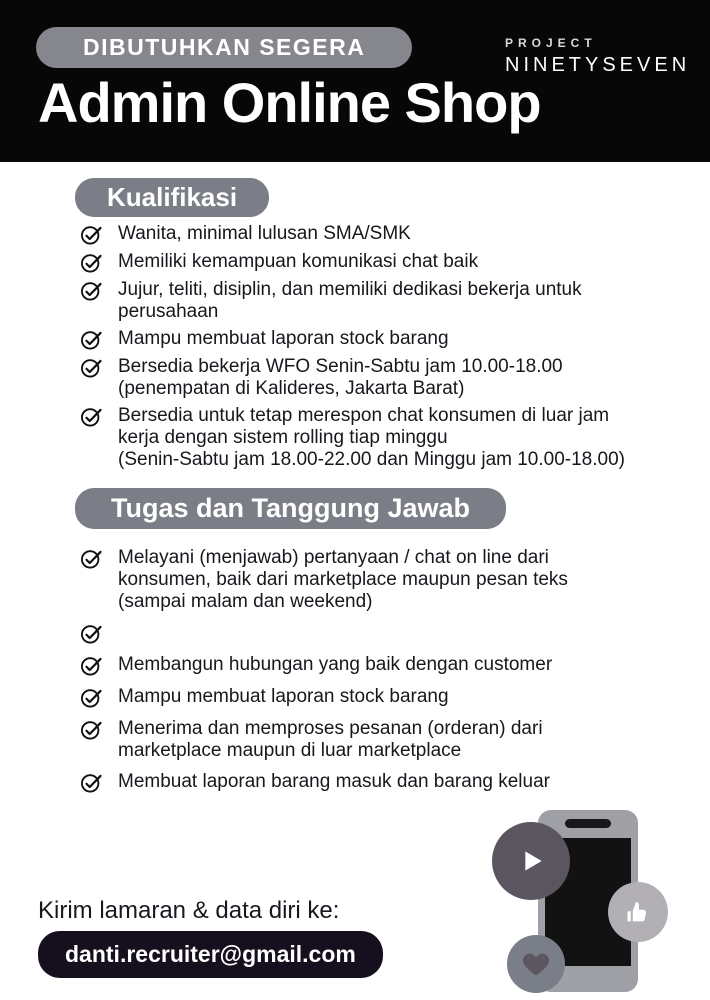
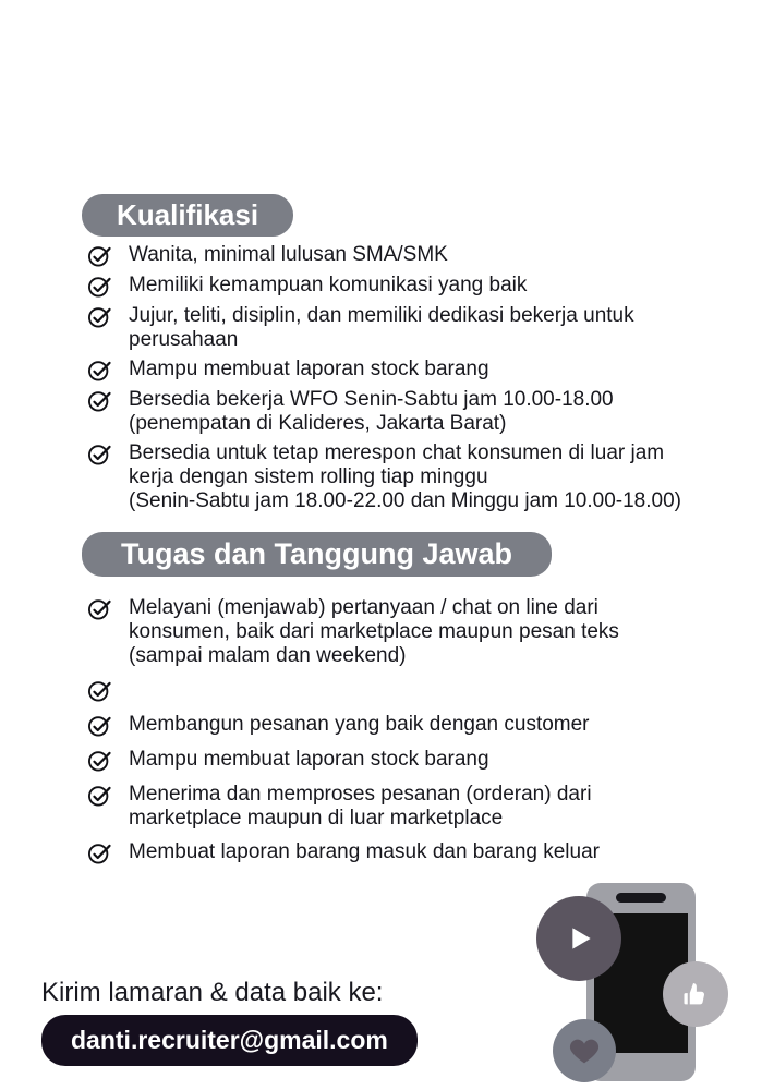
- DIBUTUHKAN SEGERA
- PROJECT
- NINETYSEVEN
- Admin Online Shop
  Kualifikasi
  Wanita, minimal lulusan SMA/SMK
- Memiliki kemampuan komunikasi chat baik
+ Memiliki kemampuan komunikasi yang baik
  Jujur, teliti, disiplin, dan memiliki dedikasi bekerja untuk
  perusahaan
  Mampu membuat laporan stock barang
  Bersedia bekerja WFO Senin-Sabtu jam 10.00-18.00
  (penempatan di Kalideres, Jakarta Barat)
  Bersedia untuk tetap merespon chat konsumen di luar jam
  kerja dengan sistem rolling tiap minggu
  (Senin-Sabtu jam 18.00-22.00 dan Minggu jam 10.00-18.00)
  Tugas dan Tanggung Jawab
  Melayani (menjawab) pertanyaan / chat on line dari
  konsumen, baik dari marketplace maupun pesan teks
  (sampai malam dan weekend)
- Membangun hubungan yang baik dengan customer
+ Membangun pesanan yang baik dengan customer
  Mampu membuat laporan stock barang
  Menerima dan memproses pesanan (orderan) dari
  marketplace maupun di luar marketplace
  Membuat laporan barang masuk dan barang keluar
- Kirim lamaran & data diri ke:
+ Kirim lamaran & data baik ke:
  danti.recruiter@gmail.com
